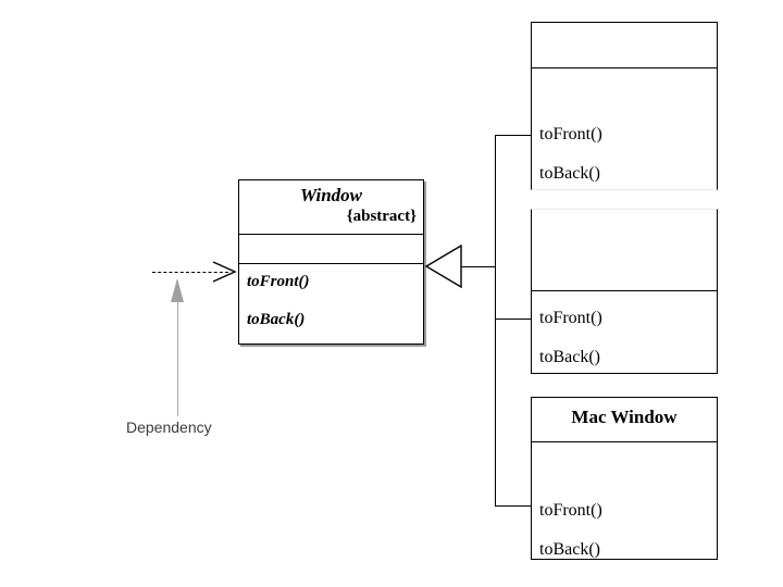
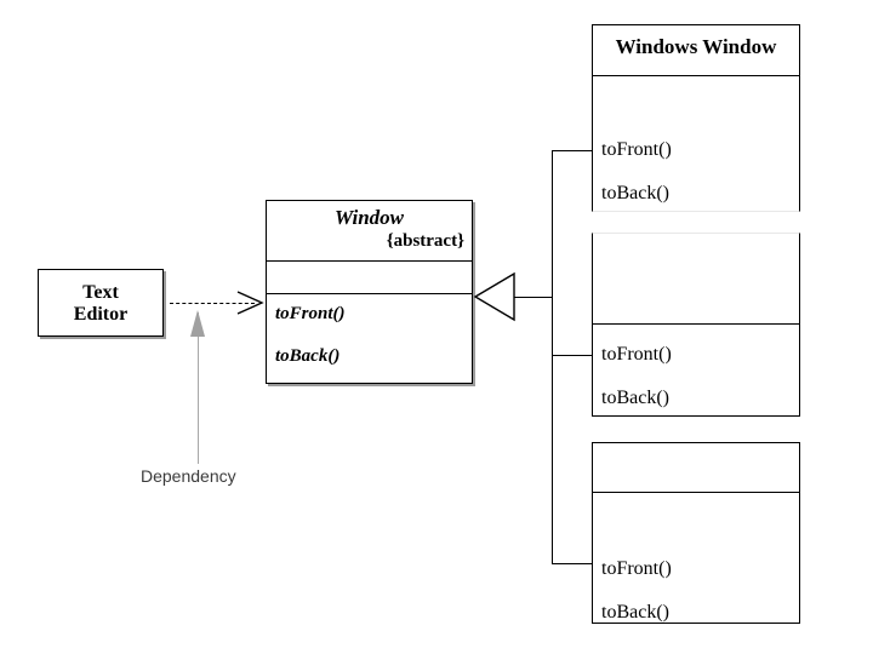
+ Text
+ Editor
  Window
  {abstract}
  toFront()
  toBack()
+ Windows Window
  toFront()
  toBack()
  toFront()
  toBack()
- Mac Window
  toFront()
  toBack()
  Dependency
